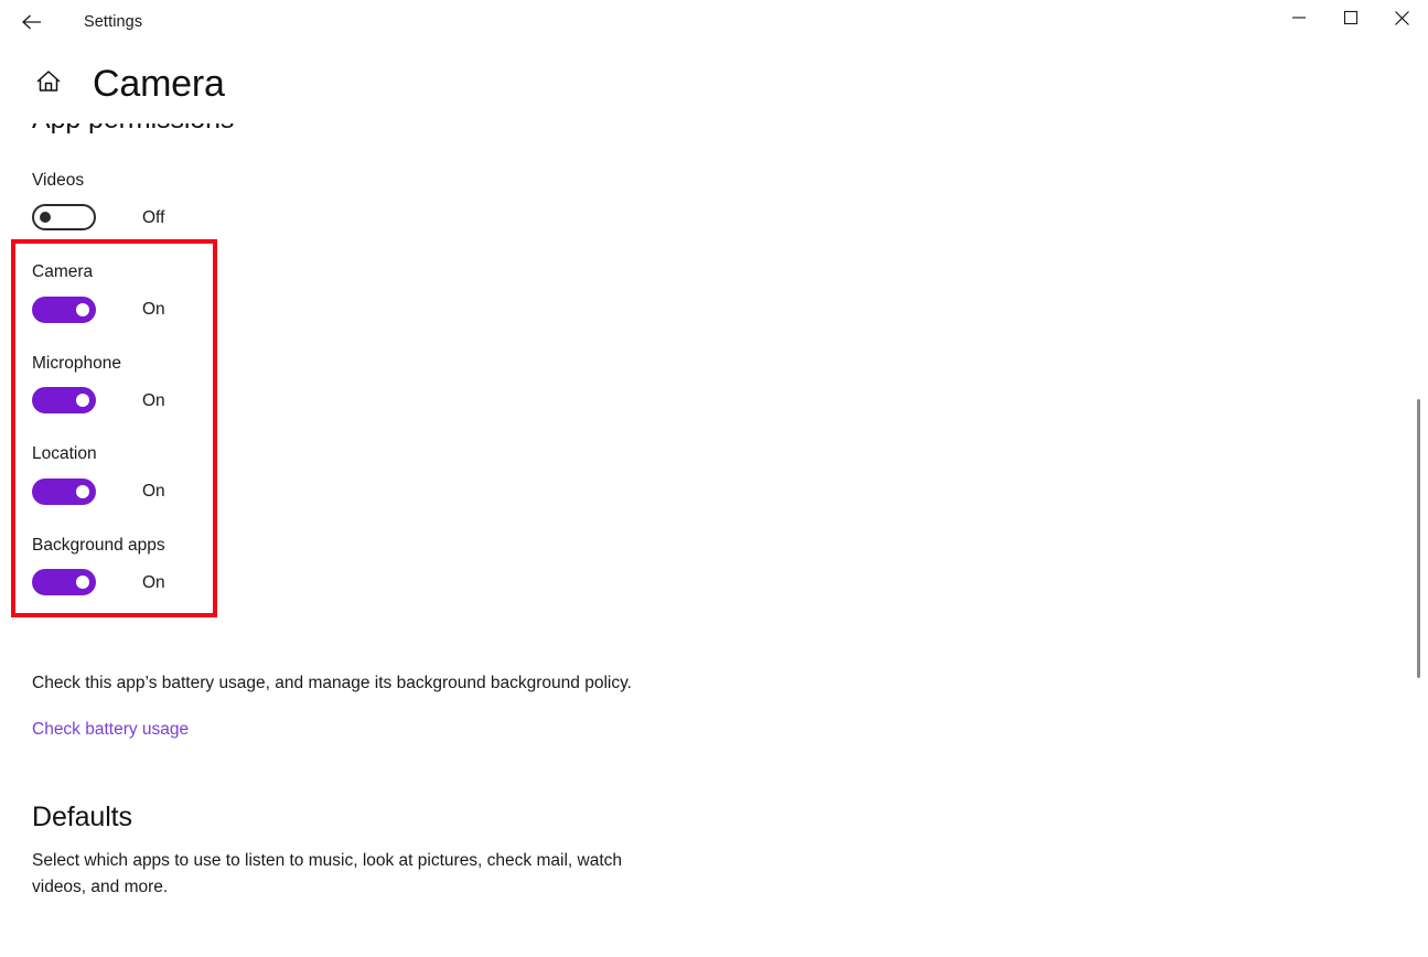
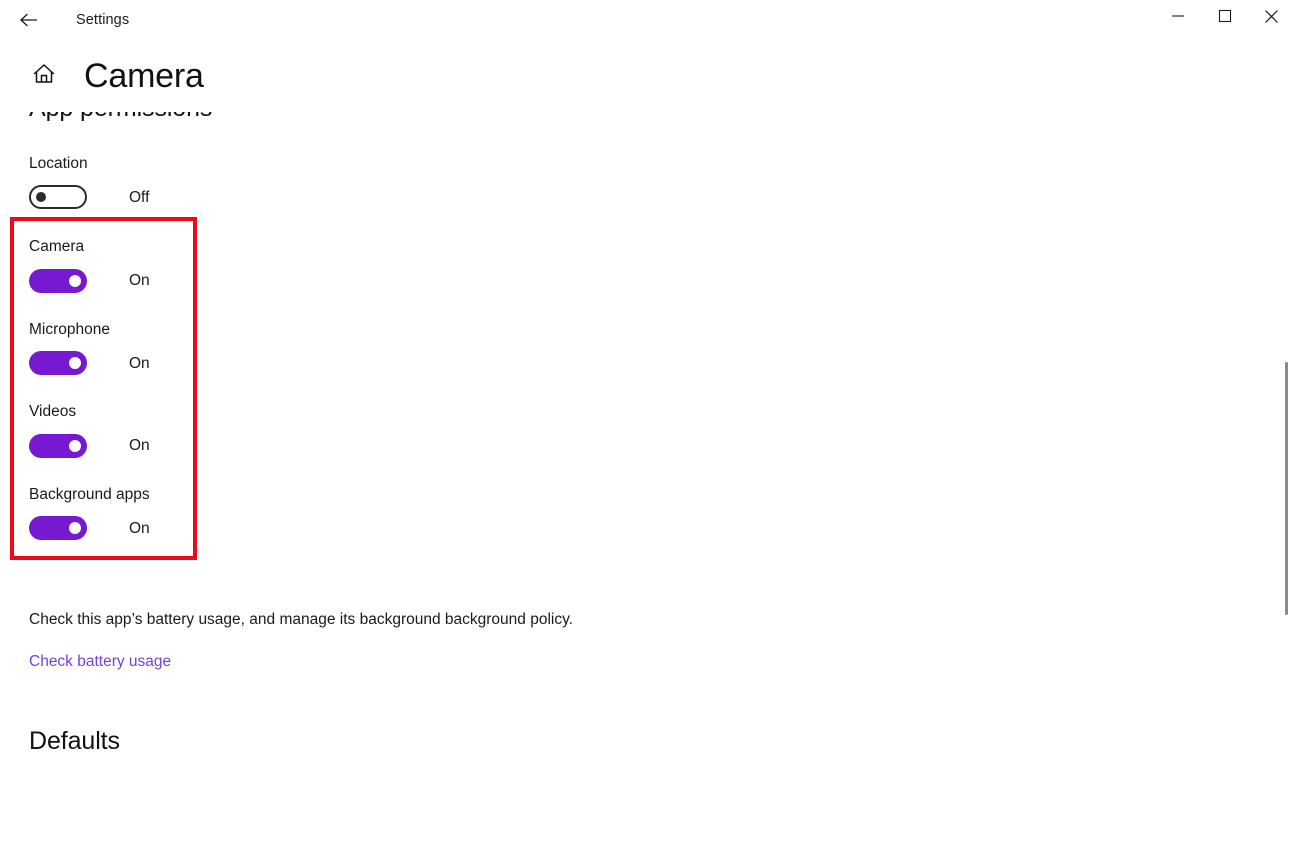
  Settings
  Camera
- Videos
+ Location
  Off
  Camera
  On
  Microphone
  On
- Location
+ Videos
  On
  Background apps
  On
  Check this app’s battery usage, and manage its background background policy.
  Check battery usage
  Defaults
- Select which apps to use to listen to music, look at pictures, check mail, watch videos, and more.
